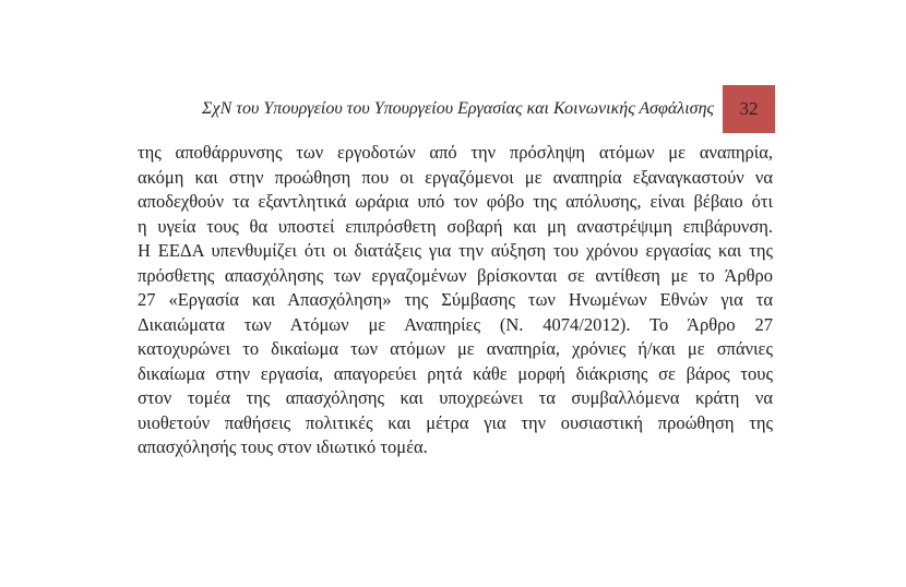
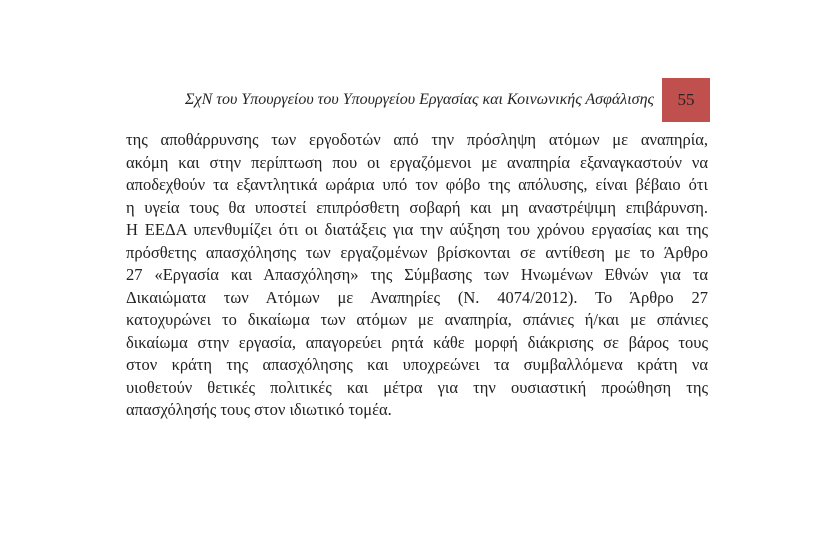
  ΣχΝ του Υπουργείου του Υπουργείου Εργασίας και Κοινωνικής Ασφάλισης
- 32
+ 55
  της αποθάρρυνσης των εργοδοτών από την πρόσληψη ατόμων με αναπηρία,
- ακόμη και στην προώθηση που οι εργαζόμενοι με αναπηρία εξαναγκαστούν να
+ ακόμη και στην περίπτωση που οι εργαζόμενοι με αναπηρία εξαναγκαστούν να
  αποδεχθούν τα εξαντλητικά ωράρια υπό τον φόβο της απόλυσης, είναι βέβαιο ότι
  η υγεία τους θα υποστεί επιπρόσθετη σοβαρή και μη αναστρέψιμη επιβάρυνση.
  Η ΕΕΔΑ υπενθυμίζει ότι οι διατάξεις για την αύξηση του χρόνου εργασίας και της
  πρόσθετης απασχόλησης των εργαζομένων βρίσκονται σε αντίθεση με το Άρθρο
  27 «Εργασία και Απασχόληση» της Σύμβασης των Ηνωμένων Εθνών για τα
  Δικαιώματα των Ατόμων με Αναπηρίες (Ν. 4074/2012). Το Άρθρο 27
- κατοχυρώνει το δικαίωμα των ατόμων με αναπηρία, χρόνιες ή/και με σπάνιες
+ κατοχυρώνει το δικαίωμα των ατόμων με αναπηρία, σπάνιες ή/και με σπάνιες
  δικαίωμα στην εργασία, απαγορεύει ρητά κάθε μορφή διάκρισης σε βάρος τους
- στον τομέα της απασχόλησης και υποχρεώνει τα συμβαλλόμενα κράτη να
+ στον κράτη της απασχόλησης και υποχρεώνει τα συμβαλλόμενα κράτη να
- υιοθετούν παθήσεις πολιτικές και μέτρα για την ουσιαστική προώθηση της
+ υιοθετούν θετικές πολιτικές και μέτρα για την ουσιαστική προώθηση της
  απασχόλησής τους στον ιδιωτικό τομέα.
